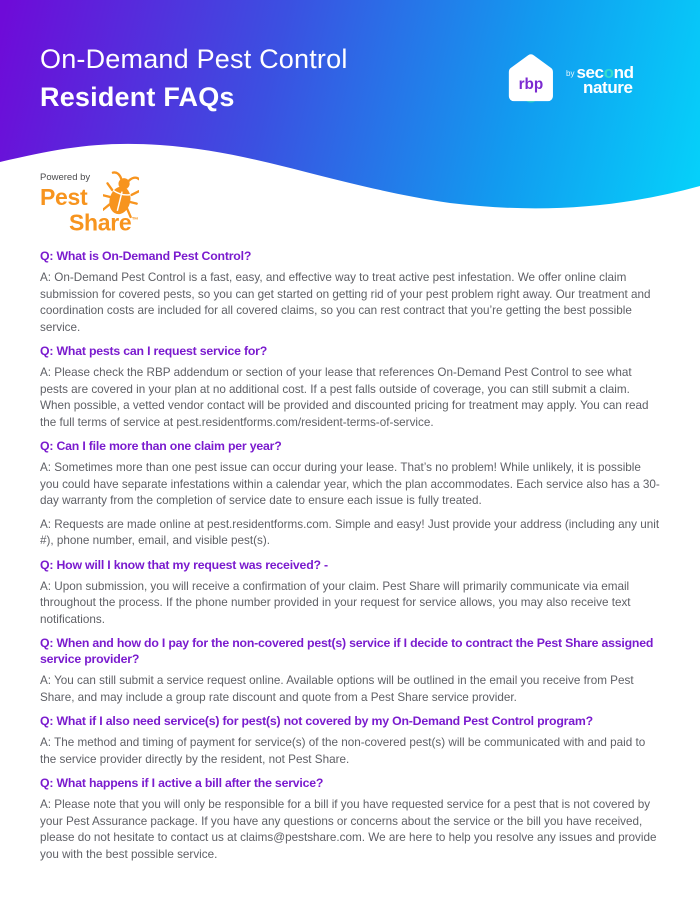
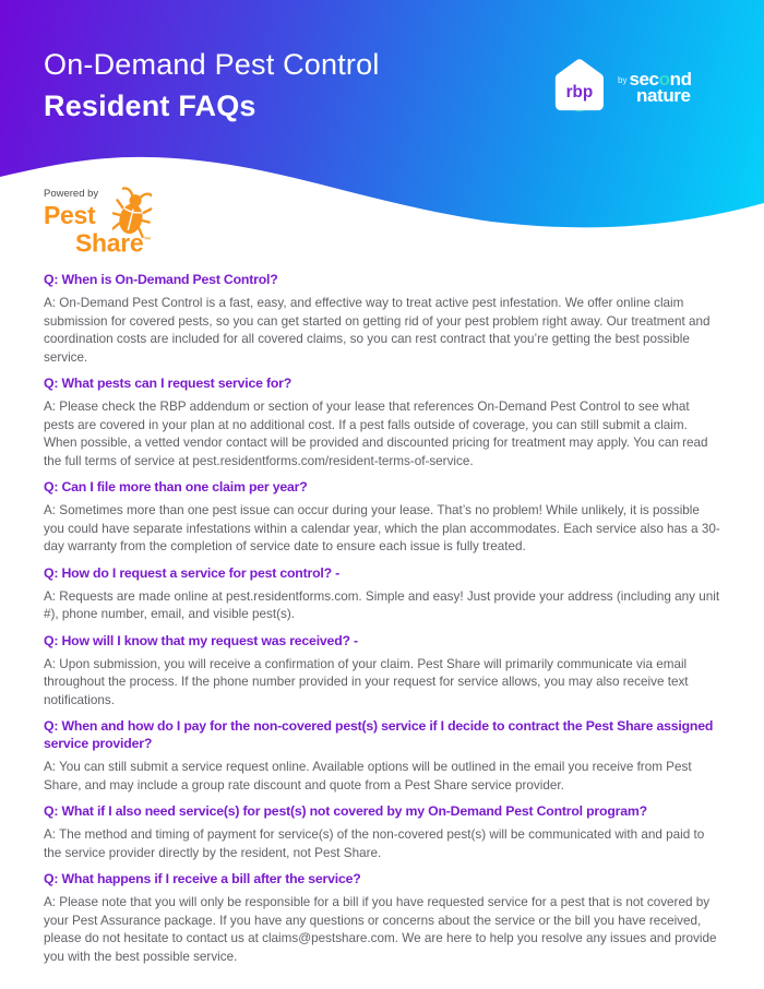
  On-Demand Pest Control
  Resident FAQs
  rbp
  by
  second
  nature
  Powered by
  Pest
  Share
- Q: What is On-Demand Pest Control?
+ Q: When is On-Demand Pest Control?
  A: On-Demand Pest Control is a fast, easy, and effective way to treat active pest infestation. We offer online claim submission for covered pests, so you can get started on getting rid of your pest problem right away. Our treatment and coordination costs are included for all covered claims, so you can rest contract that you’re getting the best possible service.
  Q: What pests can I request service for?
  A: Please check the RBP addendum or section of your lease that references On-Demand Pest Control to see what pests are covered in your plan at no additional cost. If a pest falls outside of coverage, you can still submit a claim. When possible, a vetted vendor contact will be provided and discounted pricing for treatment may apply. You can read the full terms of service at pest.residentforms.com/resident-terms-of-service.
  Q: Can I file more than one claim per year?
  A: Sometimes more than one pest issue can occur during your lease. That’s no problem! While unlikely, it is possible you could have separate infestations within a calendar year, which the plan accommodates. Each service also has a 30-day warranty from the completion of service date to ensure each issue is fully treated.
+ Q: How do I request a service for pest control? -
  A: Requests are made online at pest.residentforms.com. Simple and easy! Just provide your address (including any unit #), phone number, email, and visible pest(s).
  Q: How will I know that my request was received? -
  A: Upon submission, you will receive a confirmation of your claim. Pest Share will primarily communicate via email throughout the process. If the phone number provided in your request for service allows, you may also receive text notifications.
  Q: When and how do I pay for the non-covered pest(s) service if I decide to contract the Pest Share assigned service provider?
  A: You can still submit a service request online. Available options will be outlined in the email you receive from Pest Share, and may include a group rate discount and quote from a Pest Share service provider.
  Q: What if I also need service(s) for pest(s) not covered by my On-Demand Pest Control program?
  A: The method and timing of payment for service(s) of the non-covered pest(s) will be communicated with and paid to the service provider directly by the resident, not Pest Share.
- Q: What happens if I active a bill after the service?
+ Q: What happens if I receive a bill after the service?
  A: Please note that you will only be responsible for a bill if you have requested service for a pest that is not covered by your Pest Assurance package. If you have any questions or concerns about the service or the bill you have received, please do not hesitate to contact us at claims@pestshare.com. We are here to help you resolve any issues and provide you with the best possible service.
